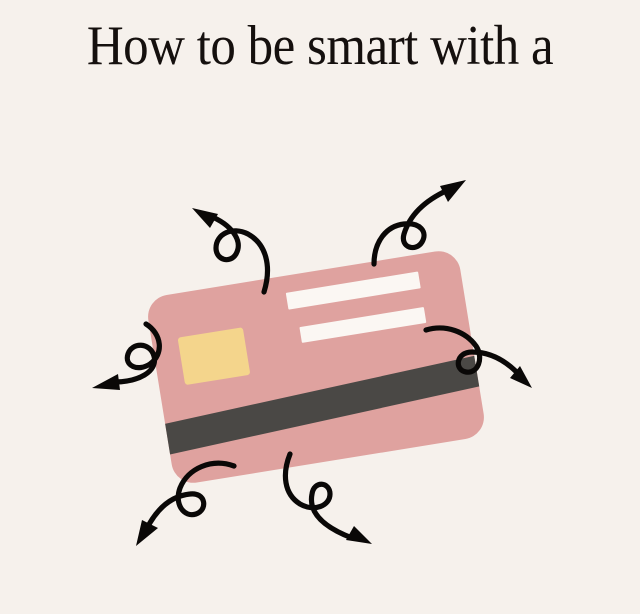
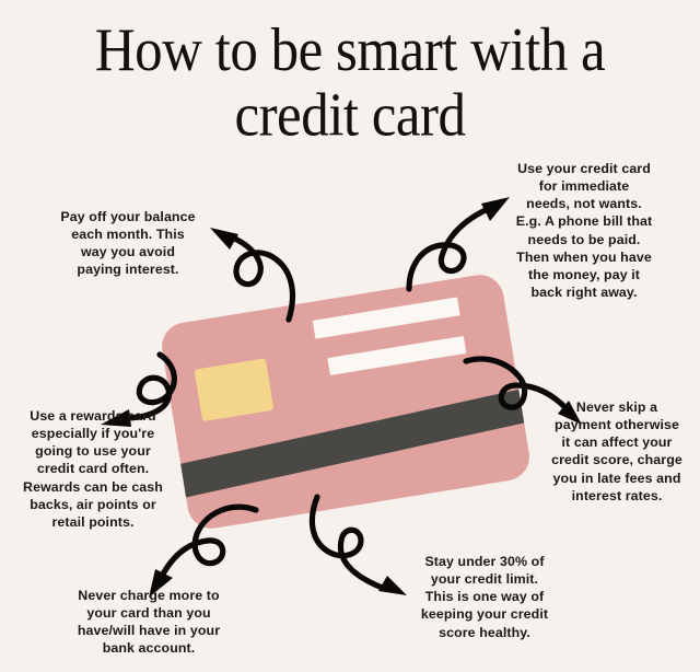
  How to be smart with a
+ credit card
+ Pay off your balance
+ each month. This
+ way you avoid
+ paying interest.
+ Use your credit card
+ for immediate
+ needs, not wants.
+ E.g. A phone bill that
+ needs to be paid.
+ Then when you have
+ the money, pay it
+ back right away.
+ Use a rewards card
+ especially if you're
+ going to use your
+ credit card often.
+ Rewards can be cash
+ backs, air points or
+ retail points.
+ Never skip a
+ payment otherwise
+ it can affect your
+ credit score, charge
+ you in late fees and
+ interest rates.
+ Never charge more to
+ your card than you
+ have/will have in your
+ bank account.
+ Stay under 30% of
+ your credit limit.
+ This is one way of
+ keeping your credit
+ score healthy.
